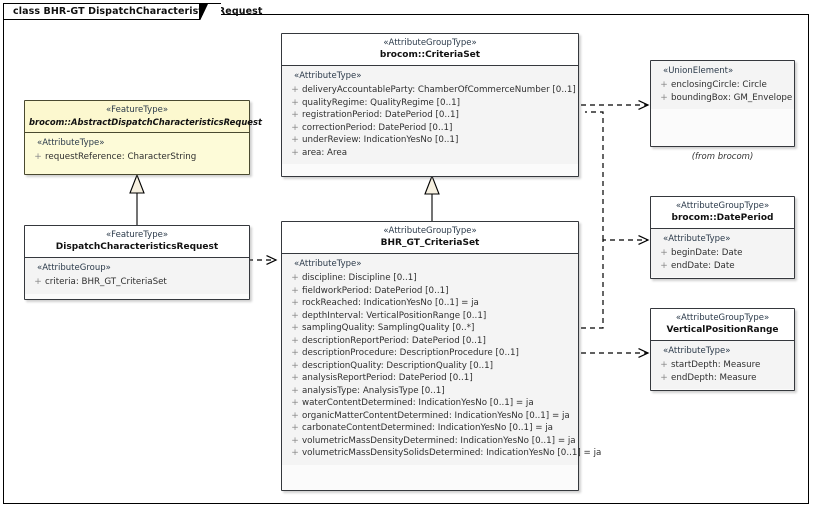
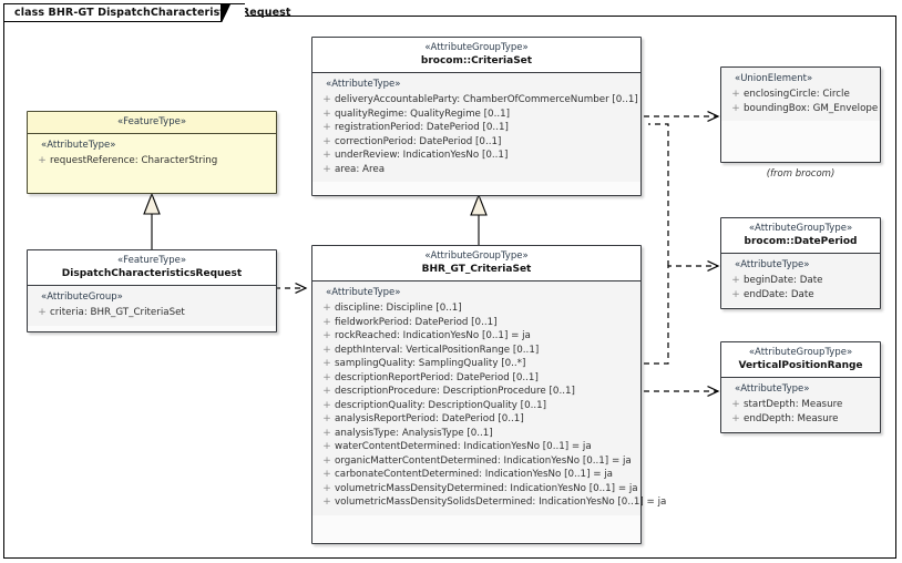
  class BHR-GT DispatchCharacterisRequest
  «AttributeGroupType»
  brocom::CriteriaSet
  «AttributeType»
  +
  deliveryAccountableParty: ChamberOfCommerceNumber [0..1]
  +
  qualityRegime: QualityRegime [0..1]
  +
  registrationPeriod: DatePeriod [0..1]
  +
  correctionPeriod: DatePeriod [0..1]
  +
  underReview: IndicationYesNo [0..1]
  +
  area: Area
  «FeatureType»
- brocom::AbstractDispatchCharacteristicsRequest
  «AttributeType»
  +
  requestReference: CharacterString
  «FeatureType»
  DispatchCharacteristicsRequest
  «AttributeGroup»
  +
  criteria: BHR_GT_CriteriaSet
  «AttributeGroupType»
  BHR_GT_CriteriaSet
  «AttributeType»
  +
  discipline: Discipline [0..1]
  +
  fieldworkPeriod: DatePeriod [0..1]
  +
  rockReached: IndicationYesNo [0..1] = ja
  +
  depthInterval: VerticalPositionRange [0..1]
  +
  samplingQuality: SamplingQuality [0..*]
  +
  descriptionReportPeriod: DatePeriod [0..1]
  +
  descriptionProcedure: DescriptionProcedure [0..1]
  +
  descriptionQuality: DescriptionQuality [0..1]
  +
  analysisReportPeriod: DatePeriod [0..1]
  +
  analysisType: AnalysisType [0..1]
  +
  waterContentDetermined: IndicationYesNo [0..1] = ja
  +
  organicMatterContentDetermined: IndicationYesNo [0..1] = ja
  +
  carbonateContentDetermined: IndicationYesNo [0..1] = ja
  +
  volumetricMassDensityDetermined: IndicationYesNo [0..1] = ja
  +
  volumetricMassDensitySolidsDetermined: IndicationYesNo [0..1] = ja
  «UnionElement»
  +
  enclosingCircle: Circle
  +
  boundingBox: GM_Envelope
  (from brocom)
  «AttributeGroupType»
  brocom::DatePeriod
  «AttributeType»
  +
  beginDate: Date
  +
  endDate: Date
  «AttributeGroupType»
  VerticalPositionRange
  «AttributeType»
  +
  startDepth: Measure
  +
  endDepth: Measure
